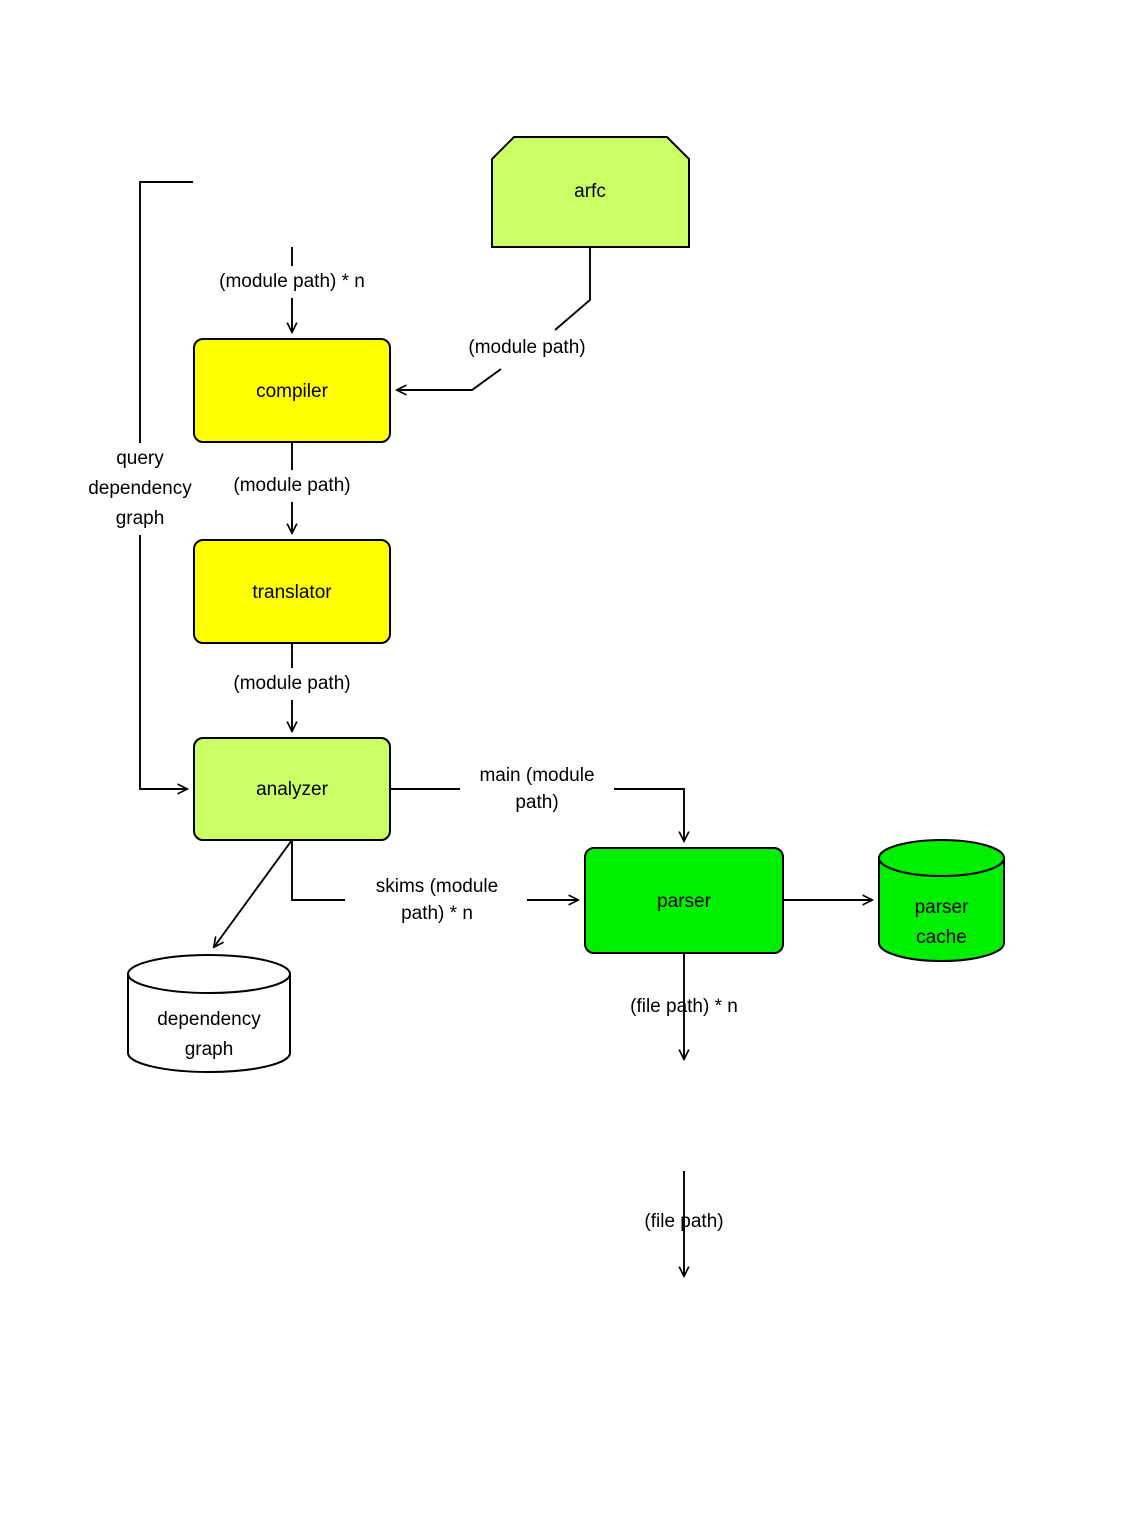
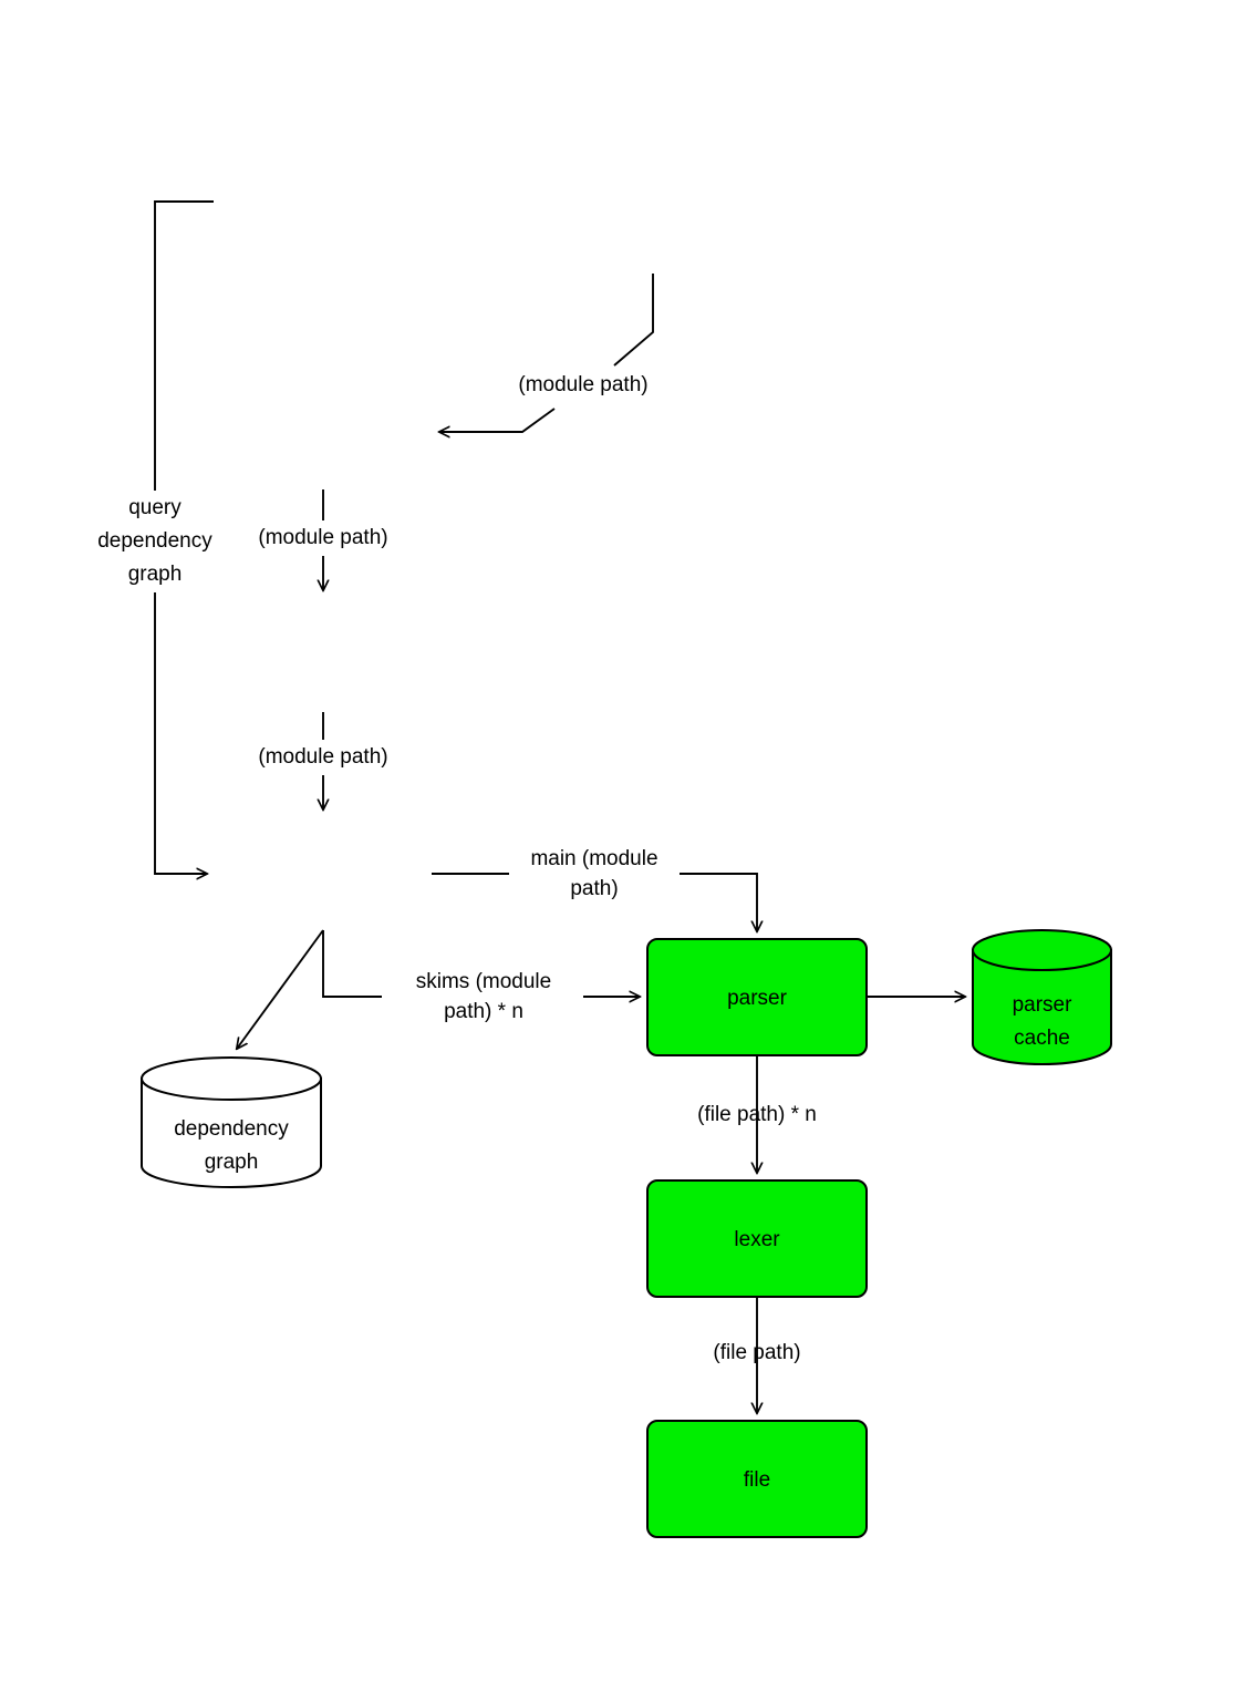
- (module path) * n
  (module path)
  (module path)
  (module path)
  query
  dependency
  graph
  main (module
  path)
  skims (module
  path) * n
  (file path) * n
  (file path)
- arfc
- compiler
- translator
- analyzer
  dependency
  graph
  parser
  parser
  cache
+ lexer
+ file
